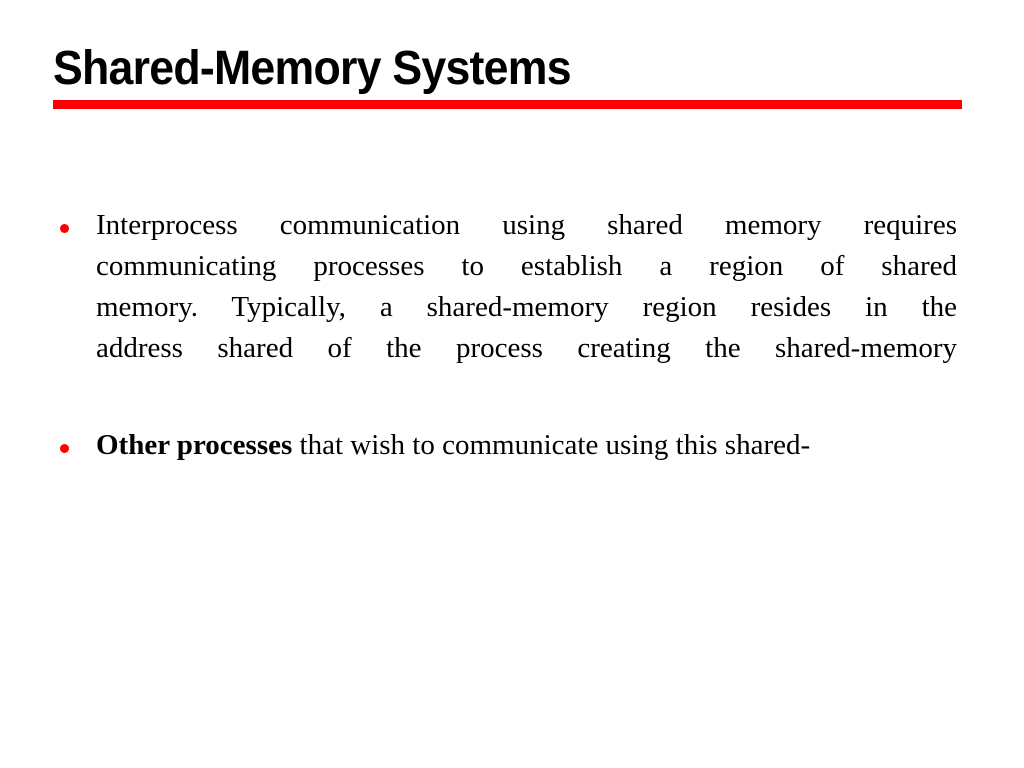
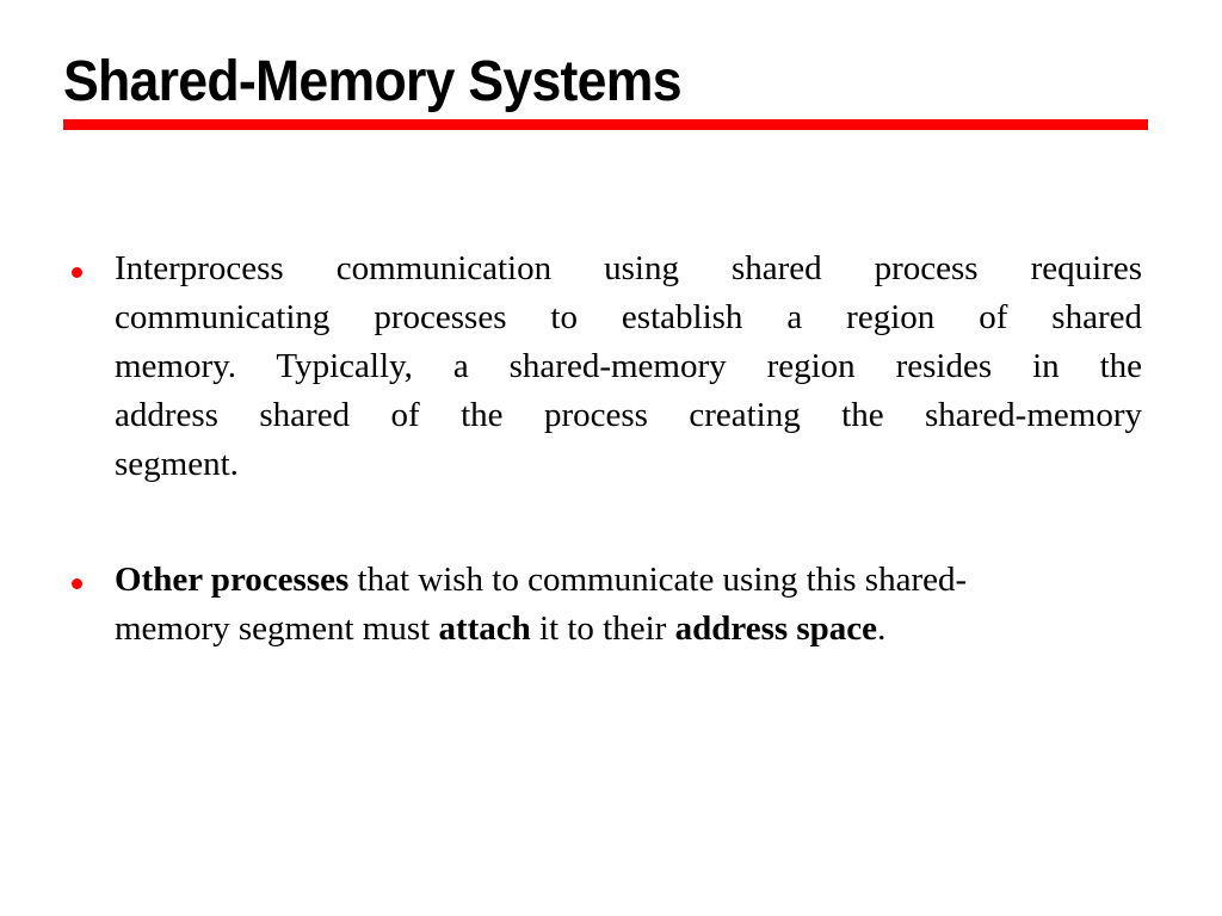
  Shared-Memory Systems
- Interprocess communication using shared memory requires
+ Interprocess communication using shared process requires
  communicating processes to establish a region of shared
  memory. Typically, a shared-memory region resides in the
  address shared of the process creating the shared-memory
+ segment.
  Other processes that wish to communicate using this shared-
+ memory segment must attach it to their address space.
